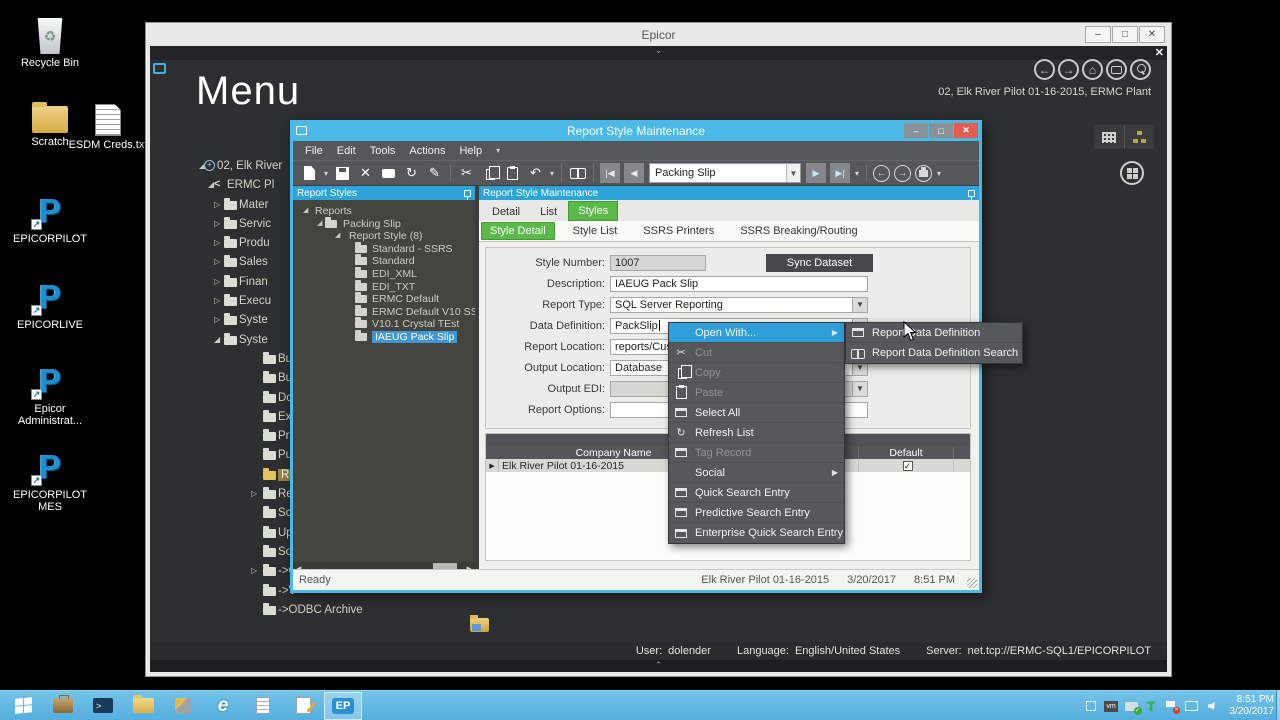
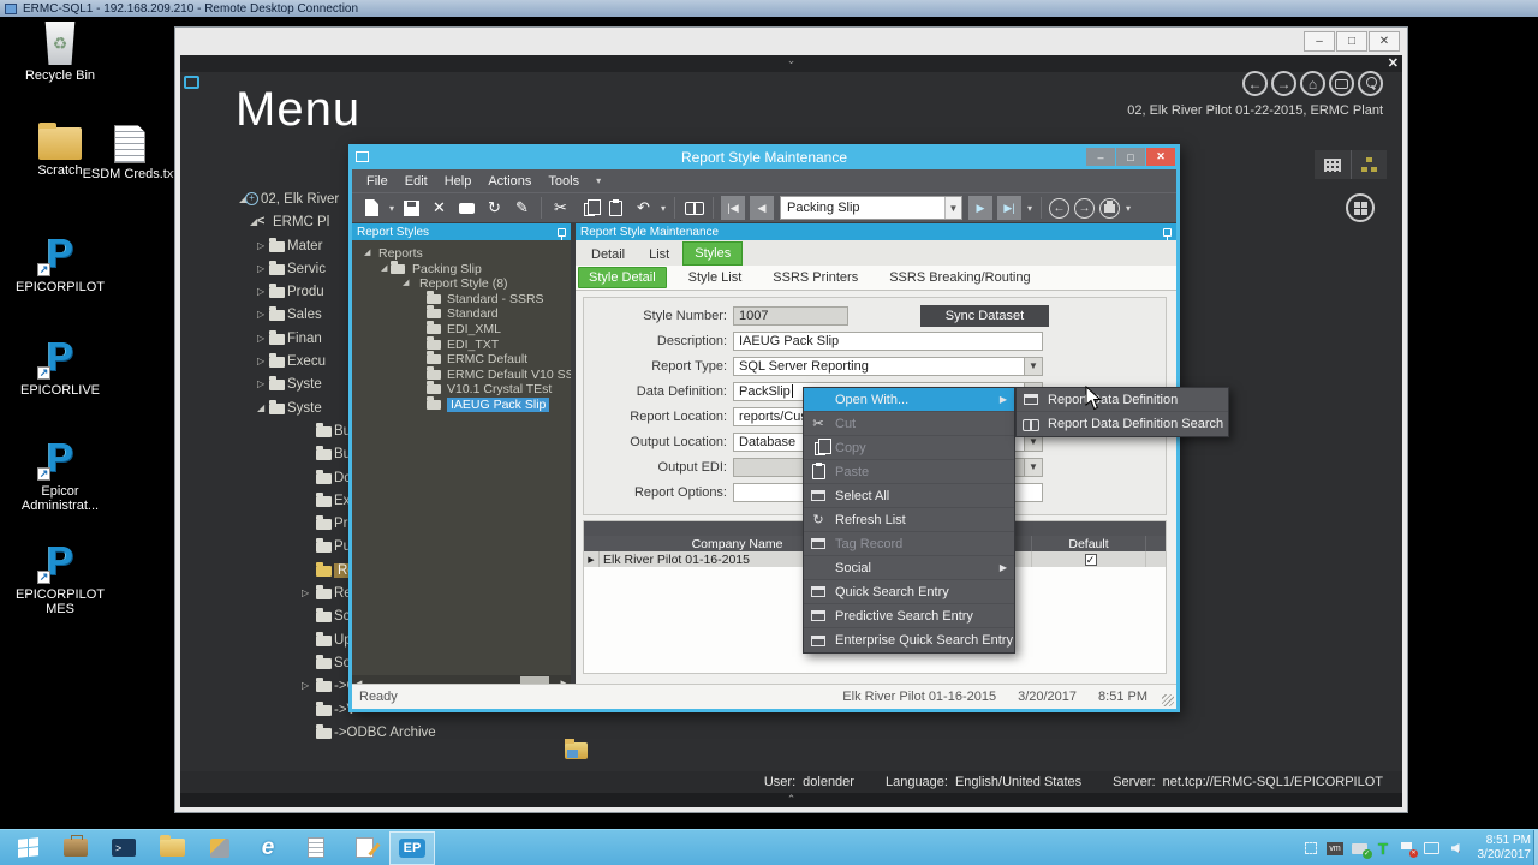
+ ERMC-SQL1 - 192.168.209.210 - Remote Desktop Connection
  ♻
  Recycle Bin
  Scratch
  ESDM Creds.tx
  P
  ↗
  EPICORPILOT
  P
  ↗
  EPICORLIVE
  P
  ↗
  Epicor Administrat...
  P
  ↗
  EPICORPILOT MES
- Epicor
  –
  □
  ✕
  ⌄
  ✕
  Menu
  ←
  →
  ⌂
- 02, Elk River Pilot 01-16-2015, ERMC Plant
+ 02, Elk River Pilot 01-22-2015, ERMC Plant
  02, Elk River
  ERMC Pl
  Mater
  Servic
  Produ
  Sales
  Finan
  Execu
  Syste
  Syste
  Bu
  Bu
  Ex
  Pr
  Pu
  Sc
  So
  ->ODBC Archive
  User:
  dolender
  Language:
  English/United States
  Server:
  net.tcp://ERMC-SQL1/EPICORPILOT
  ⌃
  Report Style Maintenance
  –
  □
  ✕
  File
  Edit
- Tools
+ Help
  Actions
- Help
+ Tools
  ▾
  ▾
  ✕
  ↻
  ✎
  ✂
  ↶
  ▾
  |◀
  ◀
  Packing Slip
  ▼
  ▶
  ▶|
  ▾
  ←
  →
  ▾
  Report Styles
  Report Style Maintenance
  Reports
  Packing Slip
  Report Style (8)
  Standard - SSRS
  Standard
  EDI_XML
  EDI_TXT
  ERMC Default
  ERMC Default V10 SS
  V10.1 Crystal TEst
  IAEUG Pack Slip
  Detail
  List
  Styles
  Style Detail
  Style List
  SSRS Printers
  SSRS Breaking/Routing
  Style Number:
  1007
  Sync Dataset
  Description:
  IAEUG Pack Slip
  Report Type:
  SQL Server Reporting
  ▼
  Data Definition:
  PackSlip
  Report Location:
  reports/Cu
  Output Location:
  Database
  ▼
  Output EDI:
  ▼
  Report Options:
  Company Name
  Default
  Elk River Pilot 01-16-2015
  ✓
  Ready
  Elk River Pilot 01-16-2015
  3/20/2017
  8:51 PM
  Open With...
  ▶
  ✂
  Cut
  Copy
  Paste
  Select All
  ↻
  Refresh List
  Tag Record
  Social
  ▶
  Quick Search Entry
  Predictive Search Entry
  Enterprise Quick Search Entry
  Reportata Definition
  Report Data Definition Search
  >
  e
  EP
  T
  8:51 PM
  3/20/2017
